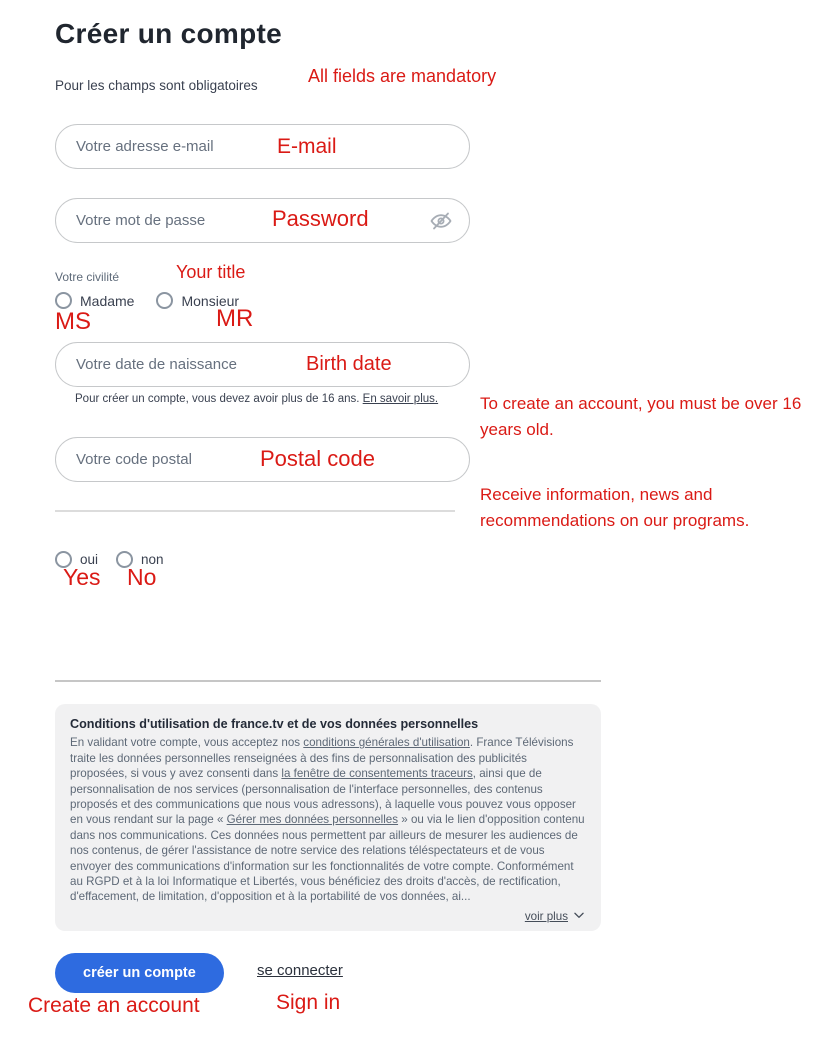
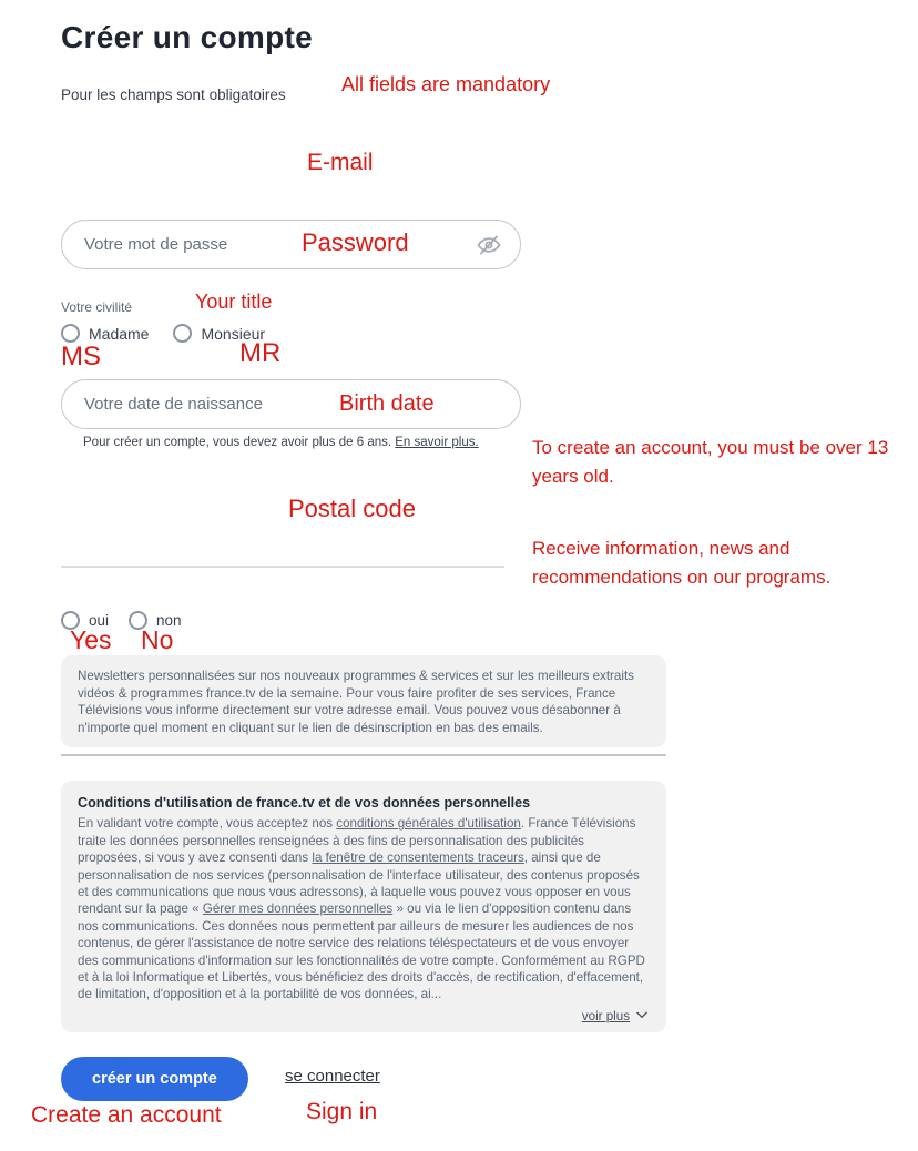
  Créer un compte
  Pour les champs sont obligatoires
  All fields are mandatory
- Votre adresse e-mail
  E-mail
  Votre mot de passe
  Password
  Votre civilité
  Your title
  Madame
  Monsieur
  MS
  MR
  Votre date de naissance
  Birth date
- Pour créer un compte, vous devez avoir plus de 16 ans. En savoir plus.
+ Pour créer un compte, vous devez avoir plus de 6 ans. En savoir plus.
- To create an account, you must be over 16 years old.
+ To create an account, you must be over 13 years old.
- Votre code postal
  Postal code
  Receive information, news and recommendations on our programs.
  oui
  non
  Yes
  No
+ Newsletters personnalisées sur nos nouveaux programmes & services et sur les meilleurs extraits vidéos & programmes france.tv de la semaine. Pour vous faire profiter de ses services, France Télévisions vous informe directement sur votre adresse email. Vous pouvez vous désabonner à n'importe quel moment en cliquant sur le lien de désinscription en bas des emails.
  Conditions d'utilisation de france.tv et de vos données personnelles
- En validant votre compte, vous acceptez nos conditions générales d'utilisation. France Télévisions traite les données personnelles renseignées à des fins de personnalisation des publicités proposées, si vous y avez consenti dans la fenêtre de consentements traceurs, ainsi que de personnalisation de nos services (personnalisation de l'interface personnelles, des contenus proposés et des communications que nous vous adressons), à laquelle vous pouvez vous opposer en vous rendant sur la page « Gérer mes données personnelles » ou via le lien d'opposition contenu dans nos communications. Ces données nous permettent par ailleurs de mesurer les audiences de nos contenus, de gérer l'assistance de notre service des relations téléspectateurs et de vous envoyer des communications d'information sur les fonctionnalités de votre compte. Conformément au RGPD et à la loi Informatique et Libertés, vous bénéficiez des droits d'accès, de rectification, d'effacement, de limitation, d'opposition et à la portabilité de vos données, ai...
+ En validant votre compte, vous acceptez nos conditions générales d'utilisation. France Télévisions traite les données personnelles renseignées à des fins de personnalisation des publicités proposées, si vous y avez consenti dans la fenêtre de consentements traceurs, ainsi que de personnalisation de nos services (personnalisation de l'interface utilisateur, des contenus proposés et des communications que nous vous adressons), à laquelle vous pouvez vous opposer en vous rendant sur la page « Gérer mes données personnelles » ou via le lien d'opposition contenu dans nos communications. Ces données nous permettent par ailleurs de mesurer les audiences de nos contenus, de gérer l'assistance de notre service des relations téléspectateurs et de vous envoyer des communications d'information sur les fonctionnalités de votre compte. Conformément au RGPD et à la loi Informatique et Libertés, vous bénéficiez des droits d'accès, de rectification, d'effacement, de limitation, d'opposition et à la portabilité de vos données, ai...
  voir plus
  créer un compte
  se connecter
  Create an account
  Sign in
